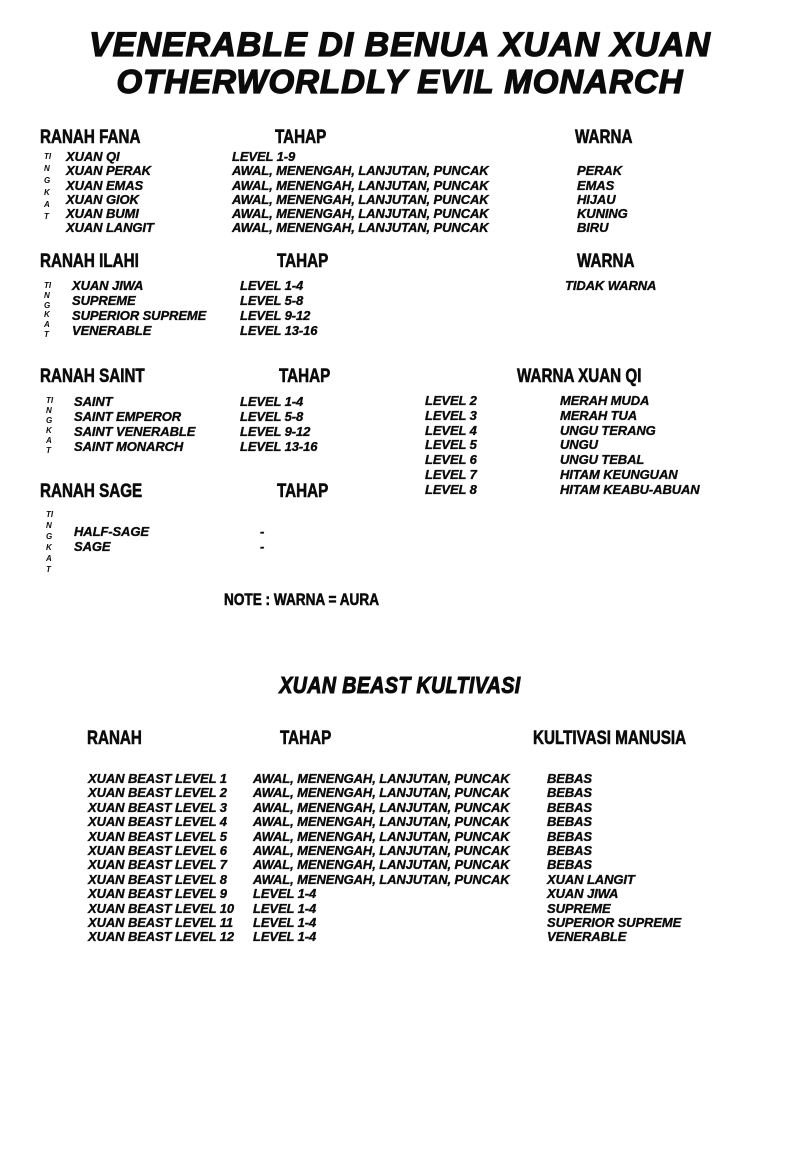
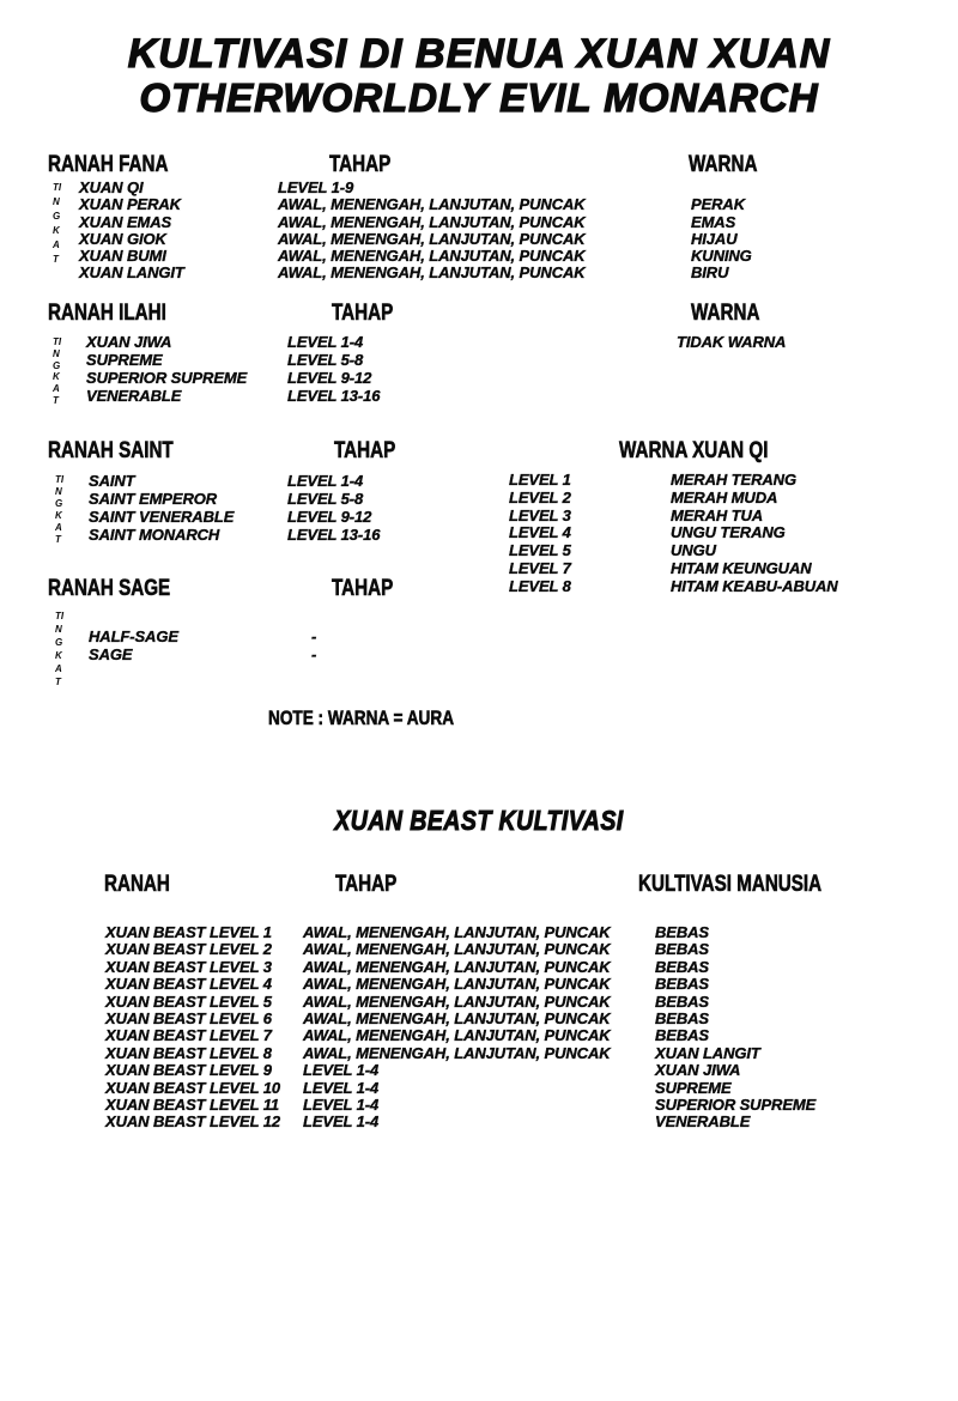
- VENERABLE DI BENUA XUAN XUAN
+ KULTIVASI DI BENUA XUAN XUAN
  OTHERWORLDLY EVIL MONARCH
  RANAH FANA
  TAHAP
  WARNA
  TINGKAT
  XUAN QI
  LEVEL 1-9
  XUAN PERAK
  AWAL, MENENGAH, LANJUTAN, PUNCAK
  PERAK
  XUAN EMAS
  AWAL, MENENGAH, LANJUTAN, PUNCAK
  EMAS
  XUAN GIOK
  AWAL, MENENGAH, LANJUTAN, PUNCAK
  HIJAU
  XUAN BUMI
  AWAL, MENENGAH, LANJUTAN, PUNCAK
  KUNING
  XUAN LANGIT
  AWAL, MENENGAH, LANJUTAN, PUNCAK
  BIRU
  RANAH ILAHI
  TAHAP
  WARNA
  TINGKAT
  XUAN JIWA
  LEVEL 1-4
  TIDAK WARNA
  SUPREME
  LEVEL 5-8
  SUPERIOR SUPREME
  LEVEL 9-12
  VENERABLE
  LEVEL 13-16
  RANAH SAINT
  TAHAP
  TINGKAT
  SAINT
  LEVEL 1-4
  SAINT EMPEROR
  LEVEL 5-8
  SAINT VENERABLE
  LEVEL 9-12
  SAINT MONARCH
  LEVEL 13-16
  WARNA XUAN QI
+ LEVEL 1
+ MERAH TERANG
  LEVEL 2
  MERAH MUDA
  LEVEL 3
  MERAH TUA
  LEVEL 4
  UNGU TERANG
  LEVEL 5
  UNGU
- LEVEL 6
- UNGU TEBAL
  LEVEL 7
  HITAM KEUNGUAN
  LEVEL 8
  HITAM KEABU-ABUAN
  RANAH SAGE
  TAHAP
  TINGKAT
  HALF-SAGE
  -
  SAGE
  -
  NOTE : WARNA = AURA
  XUAN BEAST KULTIVASI
  RANAH
  TAHAP
  KULTIVASI MANUSIA
  XUAN BEAST LEVEL 1
  AWAL, MENENGAH, LANJUTAN, PUNCAK
  BEBAS
  XUAN BEAST LEVEL 2
  AWAL, MENENGAH, LANJUTAN, PUNCAK
  BEBAS
  XUAN BEAST LEVEL 3
  AWAL, MENENGAH, LANJUTAN, PUNCAK
  BEBAS
  XUAN BEAST LEVEL 4
  AWAL, MENENGAH, LANJUTAN, PUNCAK
  BEBAS
  XUAN BEAST LEVEL 5
  AWAL, MENENGAH, LANJUTAN, PUNCAK
  BEBAS
  XUAN BEAST LEVEL 6
  AWAL, MENENGAH, LANJUTAN, PUNCAK
  BEBAS
  XUAN BEAST LEVEL 7
  AWAL, MENENGAH, LANJUTAN, PUNCAK
  BEBAS
  XUAN BEAST LEVEL 8
  AWAL, MENENGAH, LANJUTAN, PUNCAK
  XUAN LANGIT
  XUAN BEAST LEVEL 9
  LEVEL 1-4
  XUAN JIWA
  XUAN BEAST LEVEL 10
  LEVEL 1-4
  SUPREME
  XUAN BEAST LEVEL 11
  LEVEL 1-4
  SUPERIOR SUPREME
  XUAN BEAST LEVEL 12
  LEVEL 1-4
  VENERABLE
